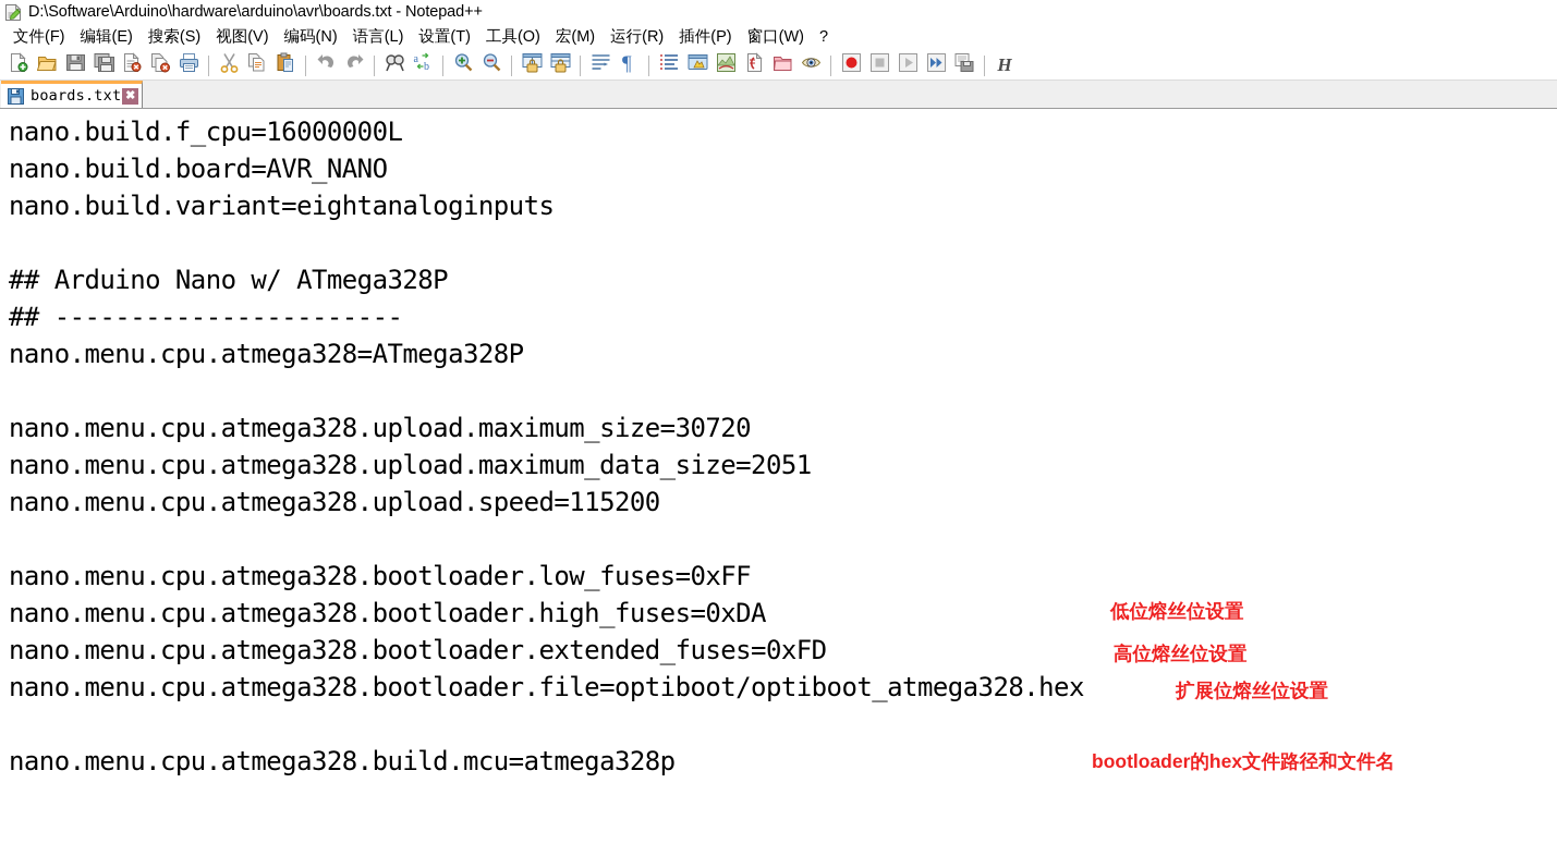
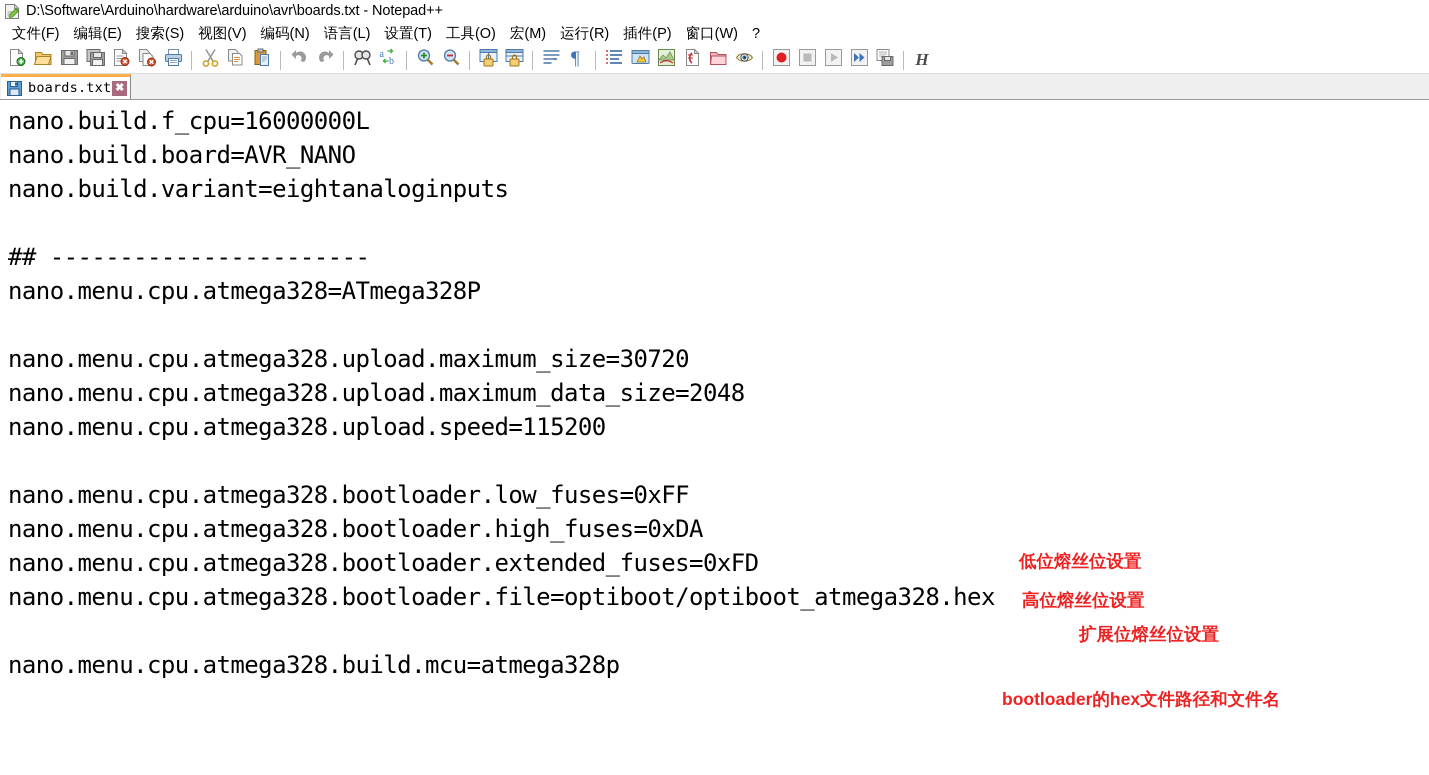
  D:\Software\Arduino\hardware\arduino\avr\boards.txt - Notepad++
  文件(F)
  编辑(E)
  搜索(S)
  视图(V)
  编码(N)
  语言(L)
  设置(T)
  工具(O)
  宏(M)
  运行(R)
  插件(P)
  窗口(W)
  ?
  a
  b
  ¶
  H
  boards.txt
  ✖
  nano.build.f_cpu=16000000L
  nano.build.board=AVR_NANO
  nano.build.variant=eightanaloginputs
- ## Arduino Nano w/ ATmega328P
  ## -----------------------
  nano.menu.cpu.atmega328=ATmega328P
  nano.menu.cpu.atmega328.upload.maximum_size=30720
- nano.menu.cpu.atmega328.upload.maximum_data_size=2051
+ nano.menu.cpu.atmega328.upload.maximum_data_size=2048
  nano.menu.cpu.atmega328.upload.speed=115200
  nano.menu.cpu.atmega328.bootloader.low_fuses=0xFF
  nano.menu.cpu.atmega328.bootloader.high_fuses=0xDA
  nano.menu.cpu.atmega328.bootloader.extended_fuses=0xFD
  nano.menu.cpu.atmega328.bootloader.file=optiboot/optiboot_atmega328.hex
  nano.menu.cpu.atmega328.build.mcu=atmega328p
  低位熔丝位设置
  高位熔丝位设置
  扩展位熔丝位设置
  bootloader的hex文件路径和文件名
